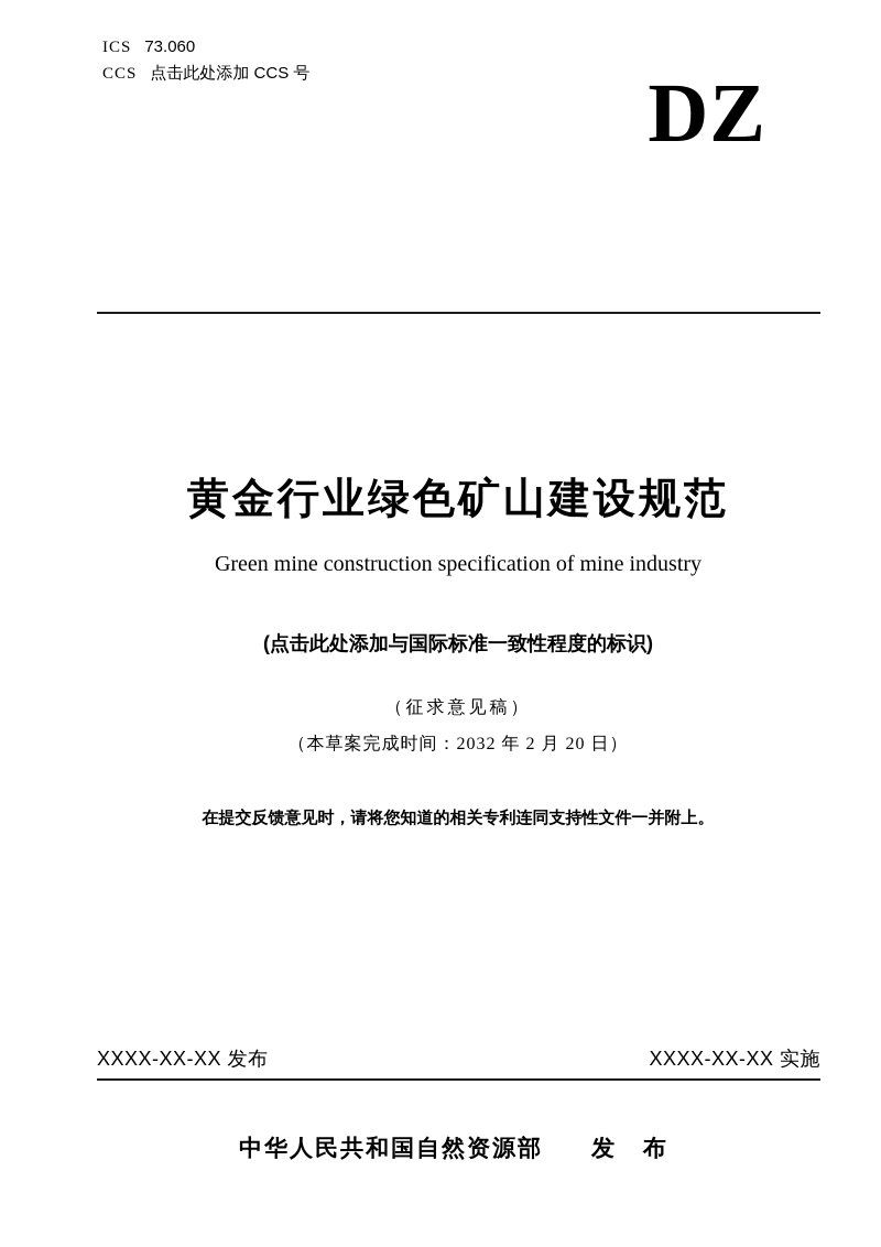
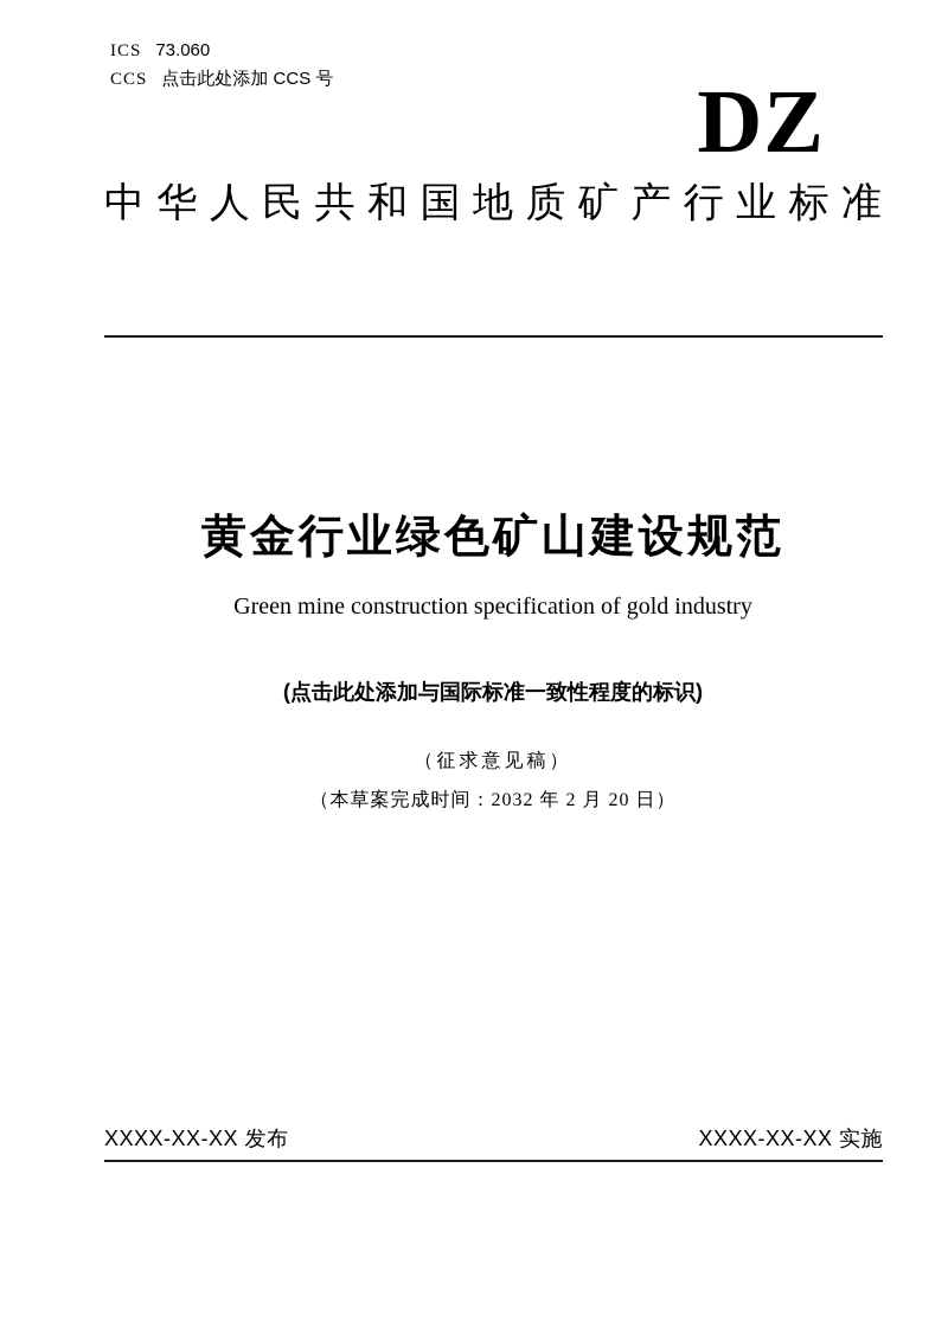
  ICS 73.060
  CCS 点击此处添加 CCS 号
  DZ
+ 中华人民共和国地质矿产行业标准
  黄金行业绿色矿山建设规范
- Green mine construction specification of mine industry
+ Green mine construction specification of gold industry
  (点击此处添加与国际标准一致性程度的标识)
  （征求意见稿）
  （本草案完成时间：2032 年 2 月 20 日）
- 在提交反馈意见时，请将您知道的相关专利连同支持性文件一并附上。
  XXXX-XX-XX 发布
  XXXX-XX-XX 实施
- 中华人民共和国自然资源部 发 布
